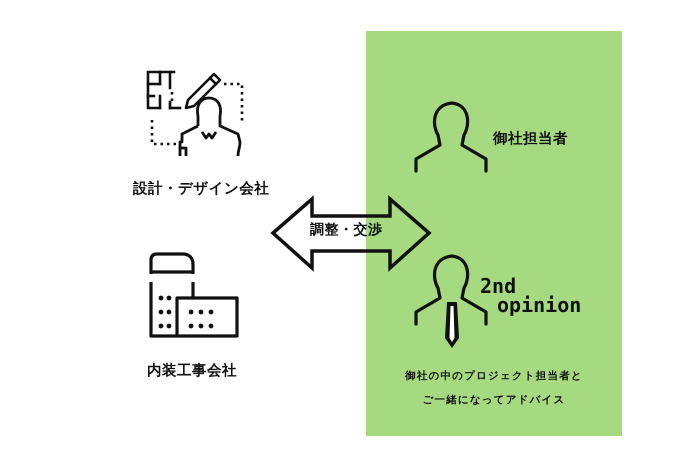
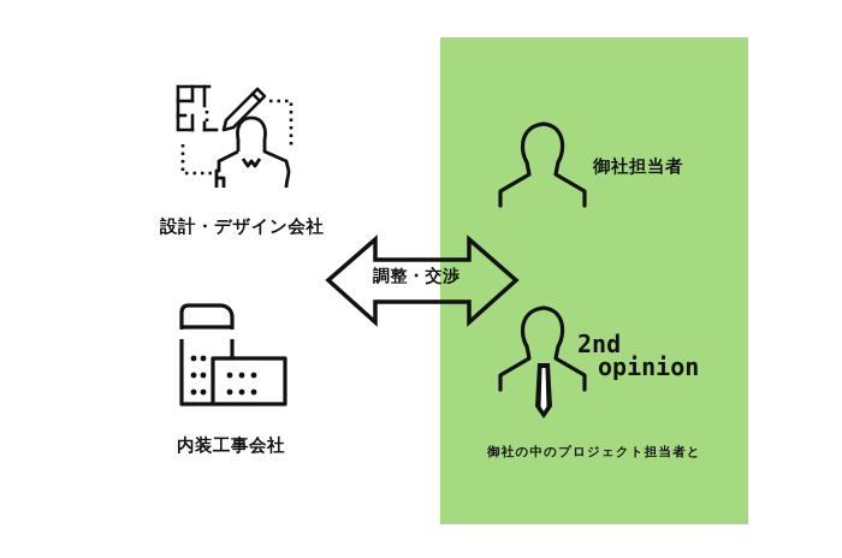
  設計・デザイン会社
  内装工事会社
  調整・交渉
  御社担当者
  2nd
  opinion
  御社の中のプロジェクト担当者と
- ご一緒になってアドバイス
